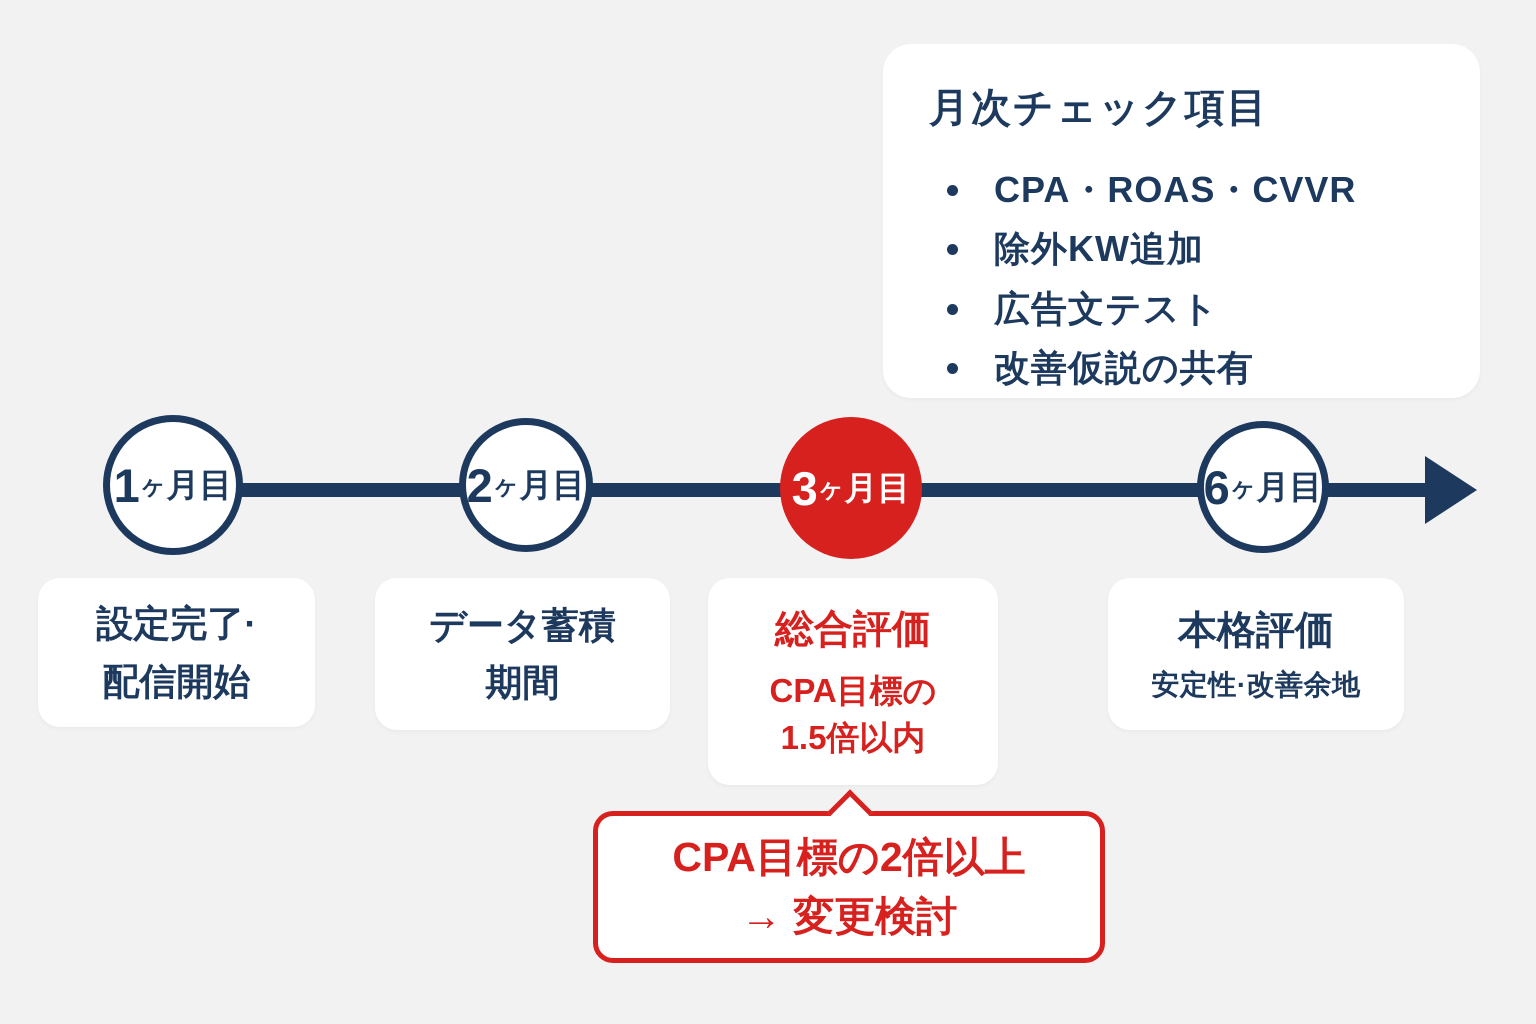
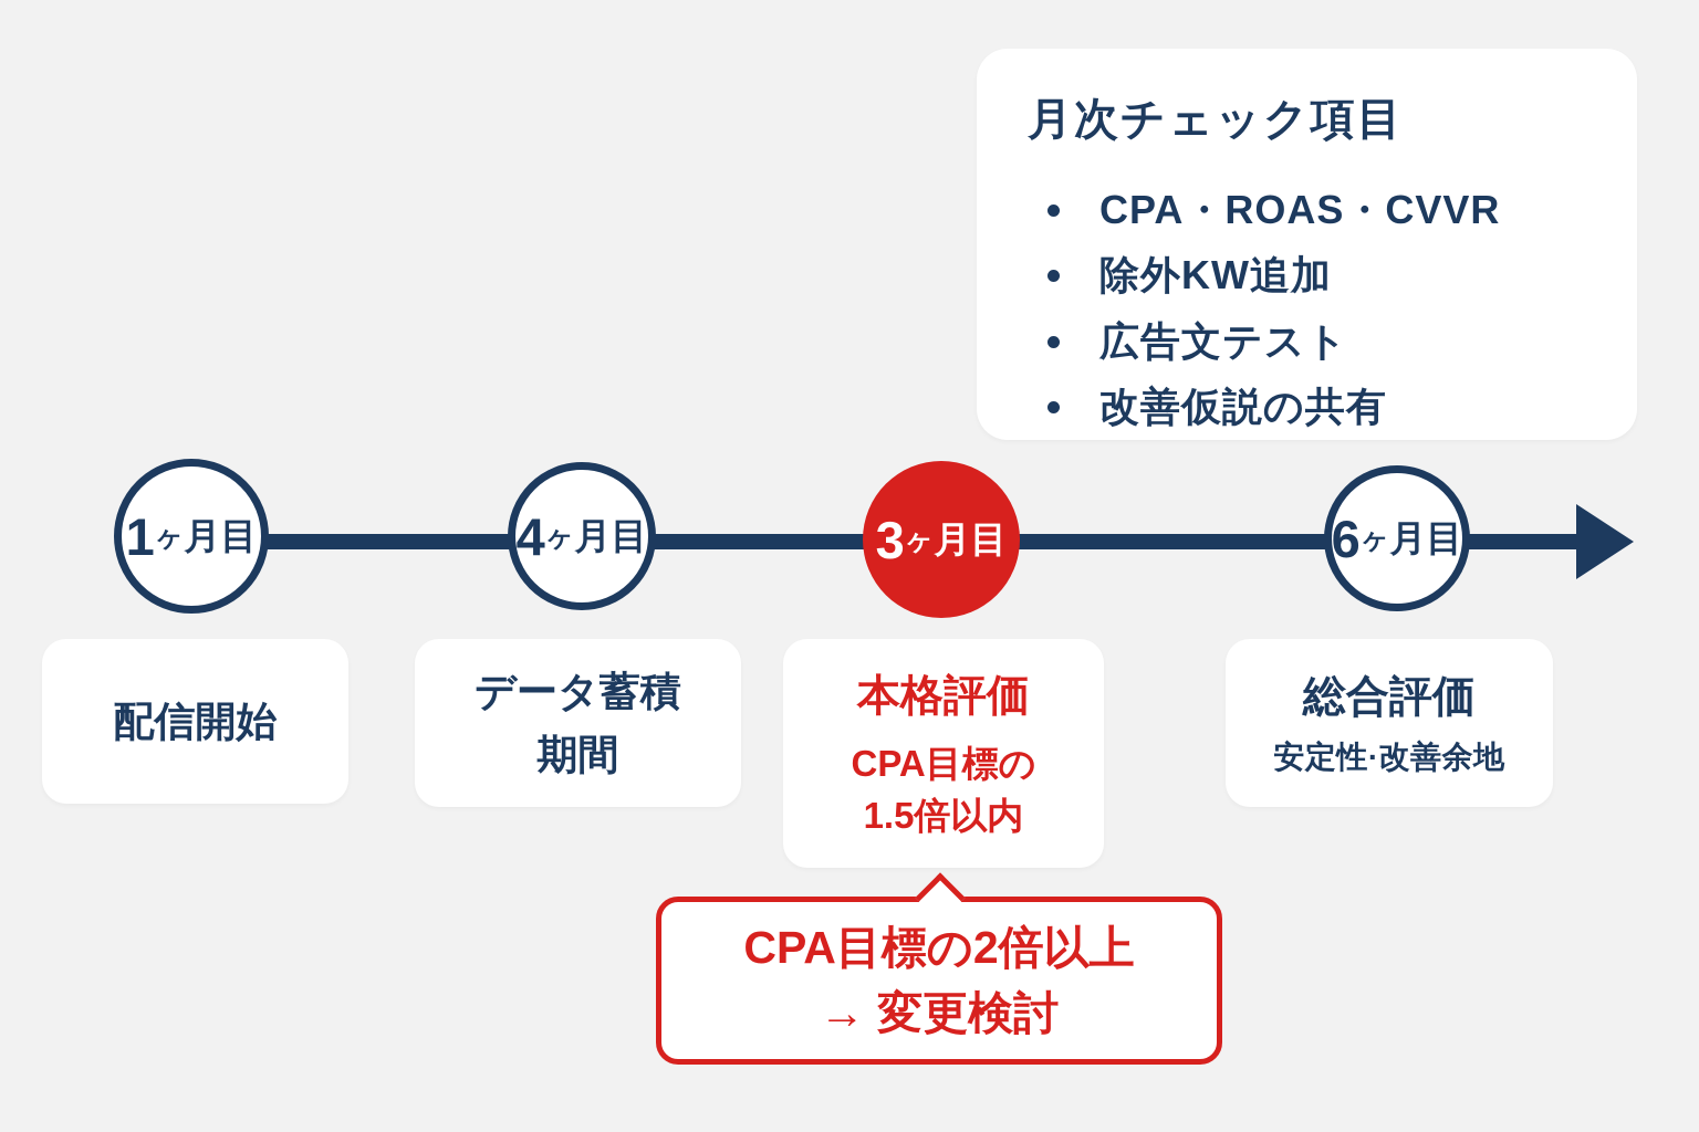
  月次チェック項目
  CPA・ROAS・CVVR
  除外KW追加
  広告文テスト
  改善仮説の共有
  1
  ヶ
  月目
- 2
+ 4
  ヶ
  月目
  3
  ヶ
  月目
  6
  ヶ
  月目
- 設定完了·
  配信開始
  データ蓄積
  期間
- 総合評価
+ 本格評価
  CPA目標の
  1.5倍以内
- 本格評価
+ 総合評価
  安定性·改善余地
  CPA目標の2倍以上
  → 変更検討
